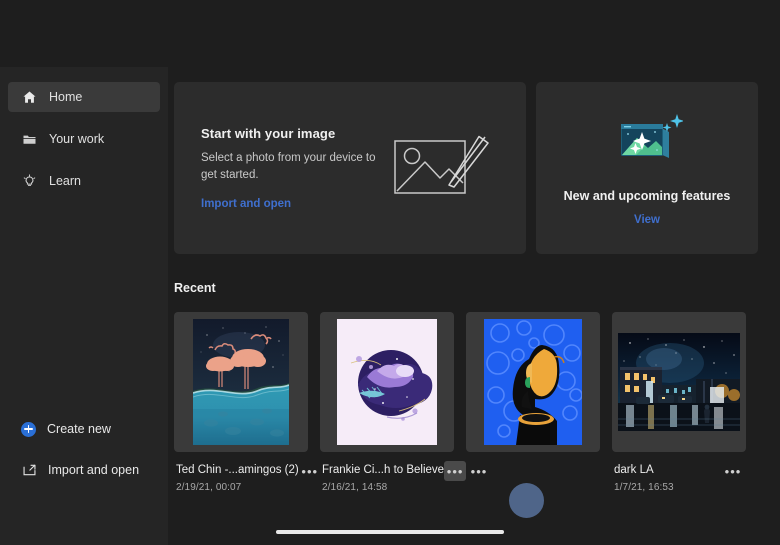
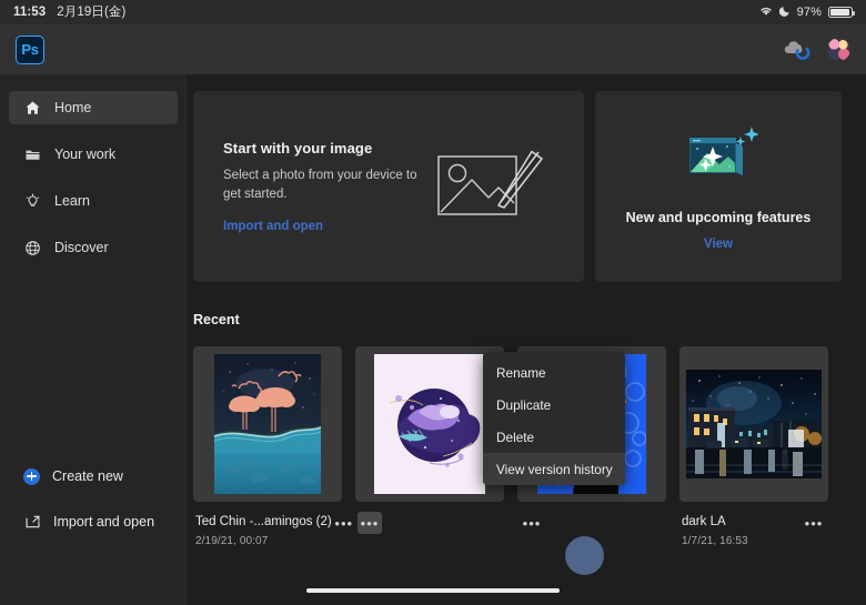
+ 11:53
+ 2月19日(金)
+ 97%
+ Ps
  Home
  Your work
  Learn
+ Discover
  Create new
  Import and open
  Start with your image
  Select a photo from your device to get started.
  Import and open
  New and upcoming features
  View
  Recent
  Ted Chin -...amingos (2)
  2/19/21, 00:07
  •••
- Frankie Ci...h to Believe
- 2/16/21, 14:58
  •••
  •••
  dark LA
  1/7/21, 16:53
  •••
+ Rename
+ Duplicate
+ Delete
+ View version history
